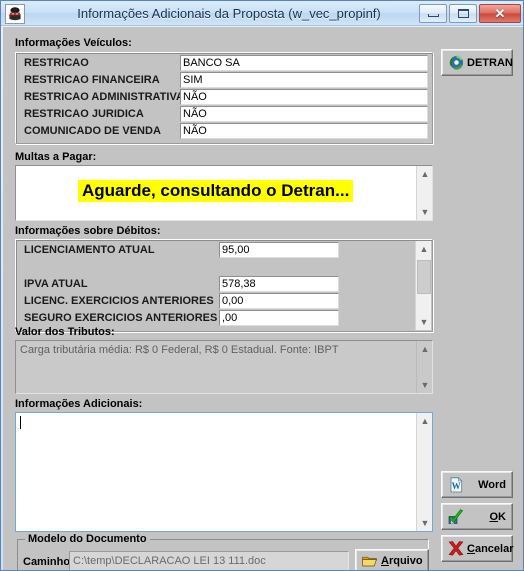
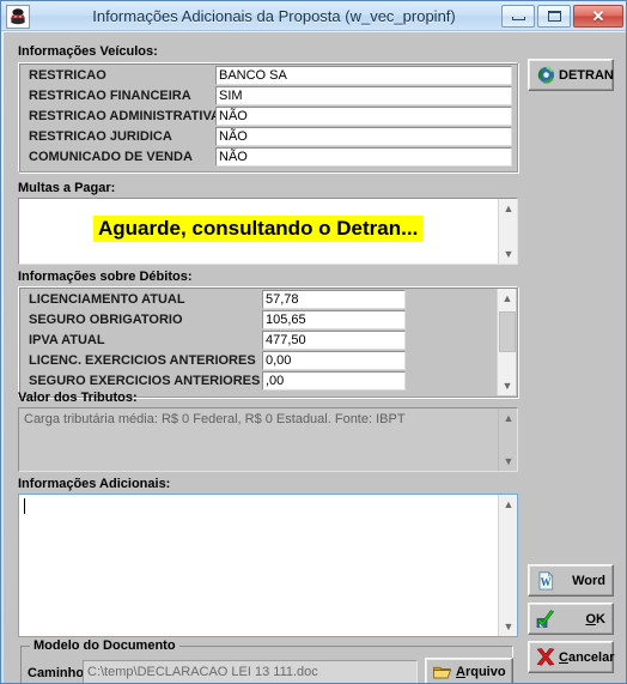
  Informações Adicionais da Proposta (w_vec_propinf)
  ✕
  Informações Veículos:
  RESTRICAO
  BANCO SA
  RESTRICAO FINANCEIRA
  SIM
  RESTRICAO ADMINISTRATIV
  NÃO
  RESTRICAO JURIDICA
  NÃO
  COMUNICADO DE VENDA
  NÃO
  DETRAN
  Multas a Pagar:
  Aguarde, consultando o Detran...
  ▲
  ▼
  Informações sobre Débitos:
  LICENCIAMENTO ATUAL
- 95,00
+ 57,78
+ SEGURO OBRIGATORIO
+ 105,65
  IPVA ATUAL
- 578,38
+ 477,50
  LICENC. EXERCICIOS ANTERIORES
  0,00
  SEGURO EXERCICIOS ANTERIORES
  ,00
  ▲
  ▼
  Valor dos Tributos:
  Carga tributária média: R$ 0 Federal, R$ 0 Estadual. Fonte: IBPT
  ▲
  ▼
  Informações Adicionais:
  ▲
  ▼
  Modelo do Documento
  Caminho
  C:\temp\DECLARACAO LEI 13 111.doc
  Arquivo
  W
  Word
  OK
  Cancelar
